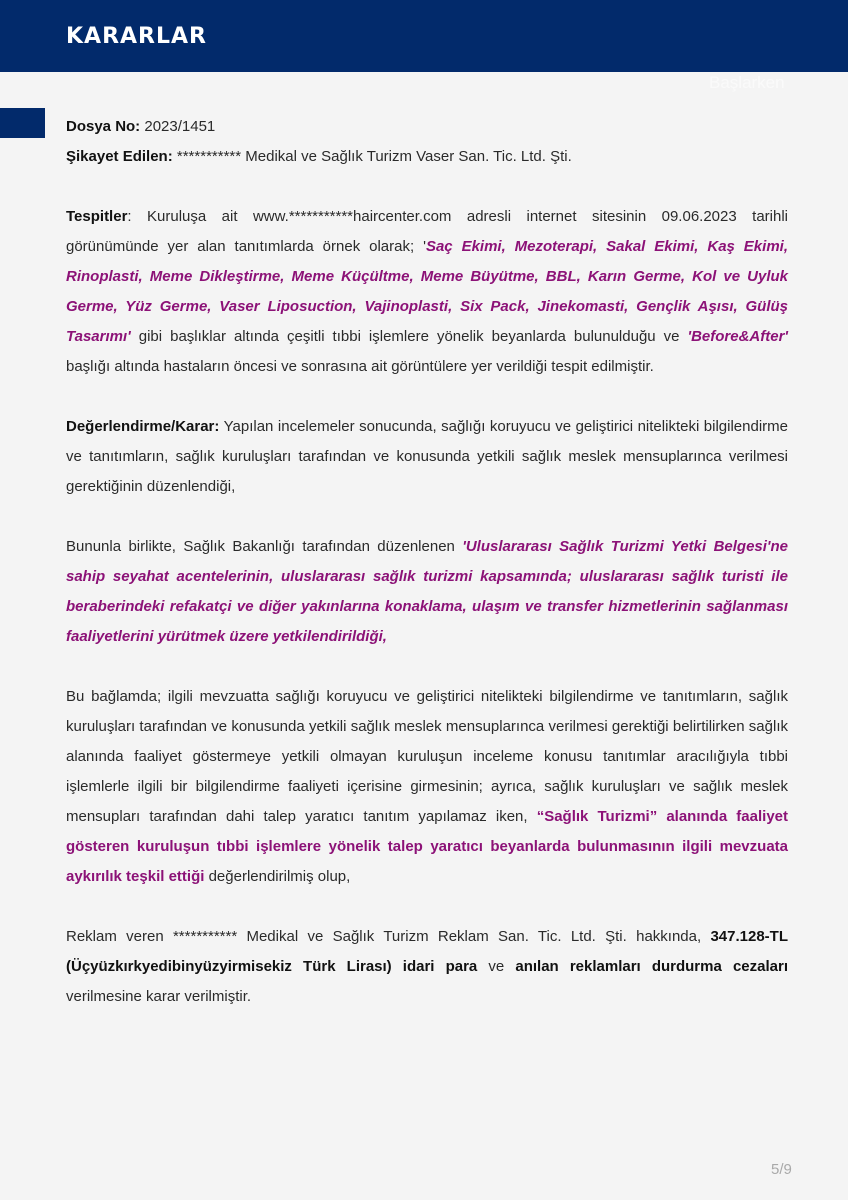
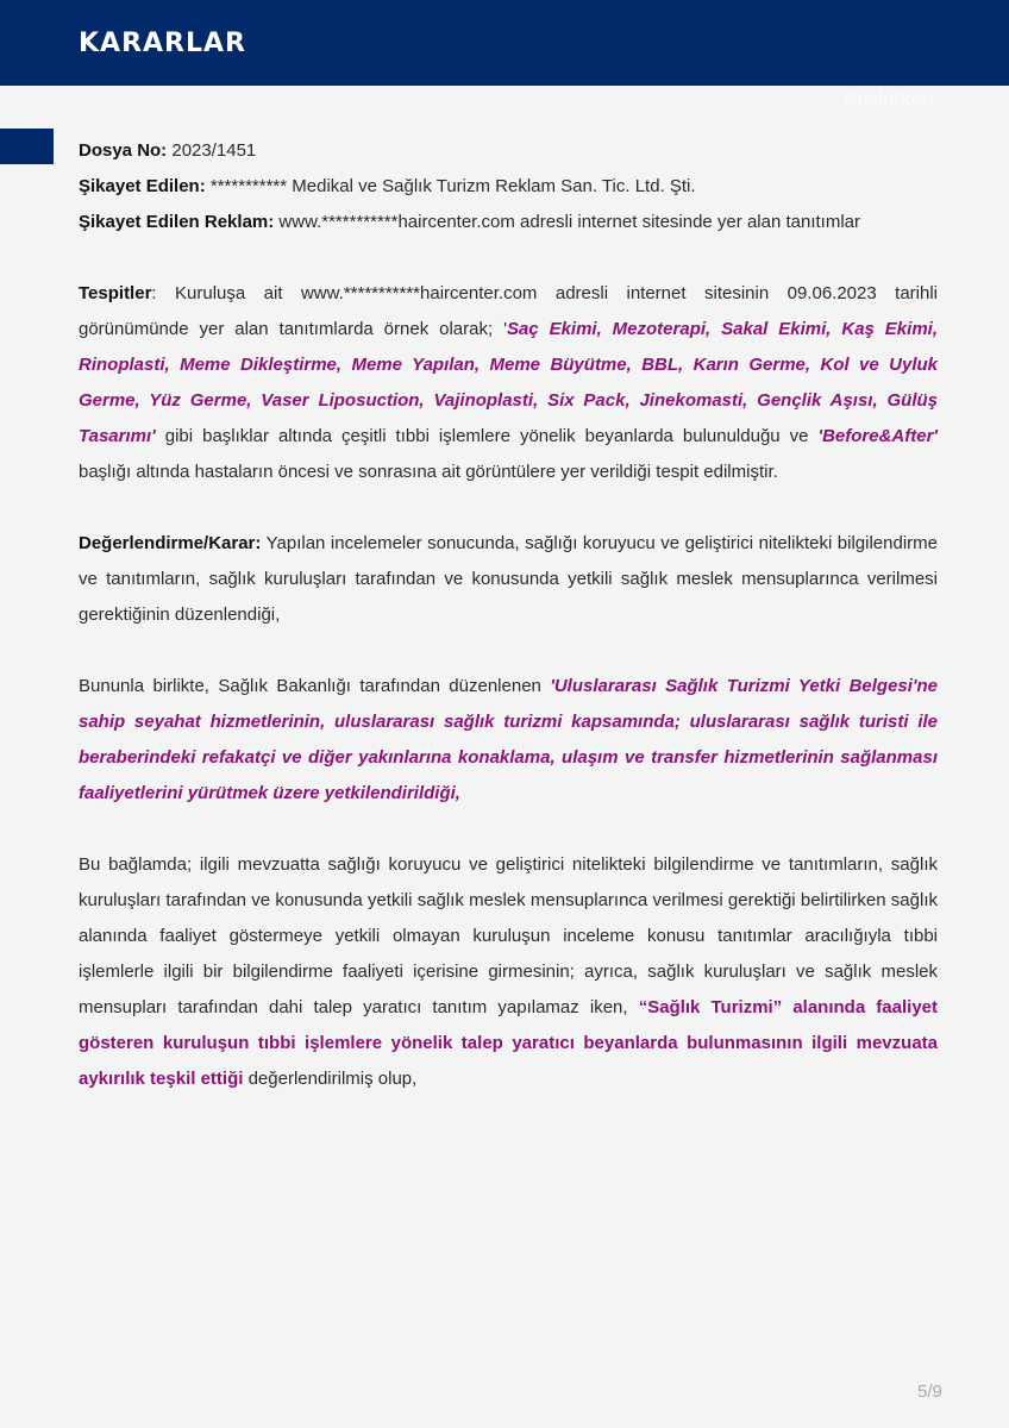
  KARARLAR
  Dosya No: 2023/1451
- Şikayet Edilen: *********** Medikal ve Sağlık Turizm Vaser San. Tic. Ltd. Şti.
+ Şikayet Edilen: *********** Medikal ve Sağlık Turizm Reklam San. Tic. Ltd. Şti.
+ Şikayet Edilen Reklam: www.***********haircenter.com adresli internet sitesinde yer alan tanıtımlar
- Tespitler: Kuruluşa ait www.***********haircenter.com adresli internet sitesinin 09.06.2023 tarihli görünümünde yer alan tanıtımlarda örnek olarak; 'Saç Ekimi, Mezoterapi, Sakal Ekimi, Kaş Ekimi, Rinoplasti, Meme Dikleştirme, Meme Küçültme, Meme Büyütme, BBL, Karın Germe, Kol ve Uyluk Germe, Yüz Germe, Vaser Liposuction, Vajinoplasti, Six Pack, Jinekomasti, Gençlik Aşısı, Gülüş Tasarımı' gibi başlıklar altında çeşitli tıbbi işlemlere yönelik beyanlarda bulunulduğu ve 'Before&After' başlığı altında hastaların öncesi ve sonrasına ait görüntülere yer verildiği tespit edilmiştir.
+ Tespitler: Kuruluşa ait www.***********haircenter.com adresli internet sitesinin 09.06.2023 tarihli görünümünde yer alan tanıtımlarda örnek olarak; 'Saç Ekimi, Mezoterapi, Sakal Ekimi, Kaş Ekimi, Rinoplasti, Meme Dikleştirme, Meme Yapılan, Meme Büyütme, BBL, Karın Germe, Kol ve Uyluk Germe, Yüz Germe, Vaser Liposuction, Vajinoplasti, Six Pack, Jinekomasti, Gençlik Aşısı, Gülüş Tasarımı' gibi başlıklar altında çeşitli tıbbi işlemlere yönelik beyanlarda bulunulduğu ve 'Before&After' başlığı altında hastaların öncesi ve sonrasına ait görüntülere yer verildiği tespit edilmiştir.
  Değerlendirme/Karar: Yapılan incelemeler sonucunda, sağlığı koruyucu ve geliştirici nitelikteki bilgilendirme ve tanıtımların, sağlık kuruluşları tarafından ve konusunda yetkili sağlık meslek mensuplarınca verilmesi gerektiğinin düzenlendiği,
- Bununla birlikte, Sağlık Bakanlığı tarafından düzenlenen 'Uluslararası Sağlık Turizmi Yetki Belgesi'ne sahip seyahat acentelerinin, uluslararası sağlık turizmi kapsamında; uluslararası sağlık turisti ile beraberindeki refakatçi ve diğer yakınlarına konaklama, ulaşım ve transfer hizmetlerinin sağlanması faaliyetlerini yürütmek üzere yetkilendirildiği,
+ Bununla birlikte, Sağlık Bakanlığı tarafından düzenlenen 'Uluslararası Sağlık Turizmi Yetki Belgesi'ne sahip seyahat hizmetlerinin, uluslararası sağlık turizmi kapsamında; uluslararası sağlık turisti ile beraberindeki refakatçi ve diğer yakınlarına konaklama, ulaşım ve transfer hizmetlerinin sağlanması faaliyetlerini yürütmek üzere yetkilendirildiği,
  Bu bağlamda; ilgili mevzuatta sağlığı koruyucu ve geliştirici nitelikteki bilgilendirme ve tanıtımların, sağlık kuruluşları tarafından ve konusunda yetkili sağlık meslek mensuplarınca verilmesi gerektiği belirtilirken sağlık alanında faaliyet göstermeye yetkili olmayan kuruluşun inceleme konusu tanıtımlar aracılığıyla tıbbi işlemlerle ilgili bir bilgilendirme faaliyeti içerisine girmesinin; ayrıca, sağlık kuruluşları ve sağlık meslek mensupları tarafından dahi talep yaratıcı tanıtım yapılamaz iken, “Sağlık Turizmi” alanında faaliyet gösteren kuruluşun tıbbi işlemlere yönelik talep yaratıcı beyanlarda bulunmasının ilgili mevzuata aykırılık teşkil ettiği değerlendirilmiş olup,
- Reklam veren *********** Medikal ve Sağlık Turizm Reklam San. Tic. Ltd. Şti. hakkında, 347.128-TL (Üçyüzkırkyedibinyüzyirmisekiz Türk Lirası) idari para ve anılan reklamları durdurma cezaları verilmesine karar verilmiştir.
  5/9
